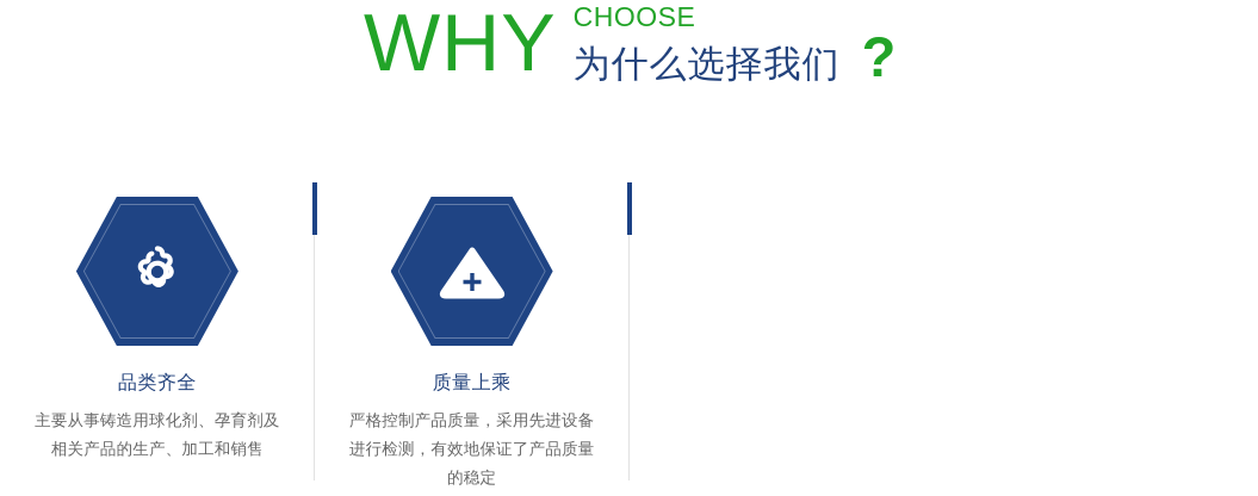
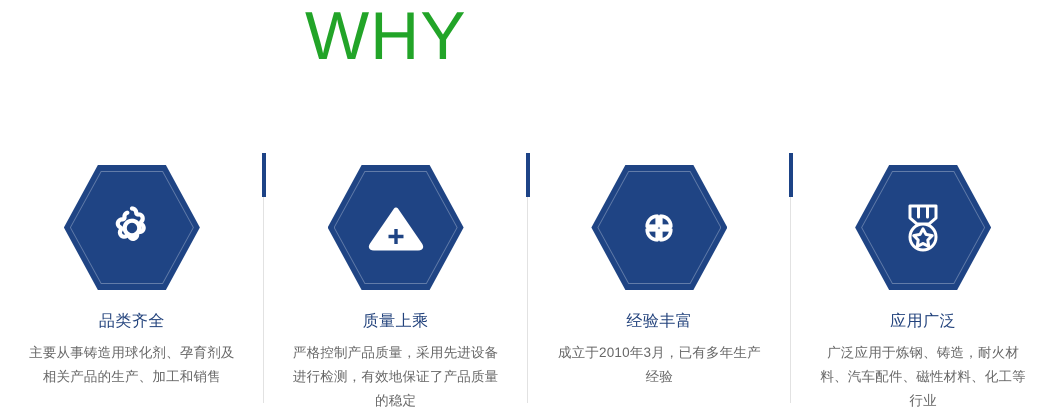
  WHY
- CHOOSE
- 为什么选择我们
- ?
  品类齐全
  主要从事铸造用球化剂、孕育剂及相关产品的生产、加工和销售
  质量上乘
  严格控制产品质量，采用先进设备进行检测，有效地保证了产品质量的稳定
+ 经验丰富
+ 成立于2010年3月，已有多年生产经验
+ 应用广泛
+ 广泛应用于炼钢、铸造，耐火材料、汽车配件、磁性材料、化工等行业
